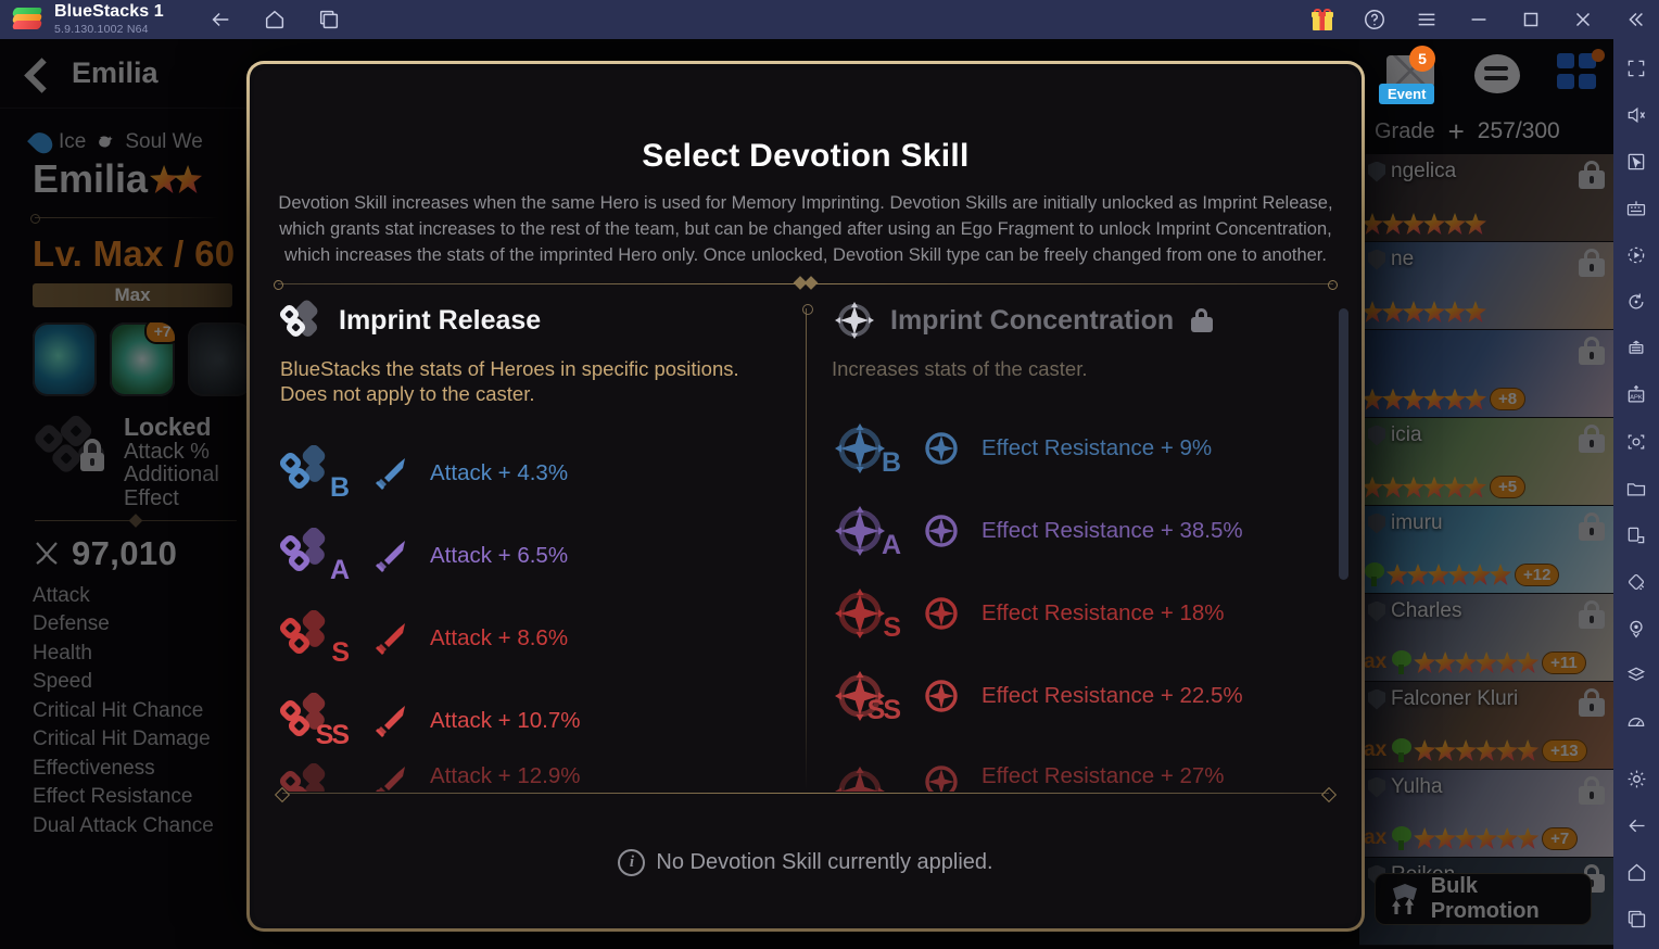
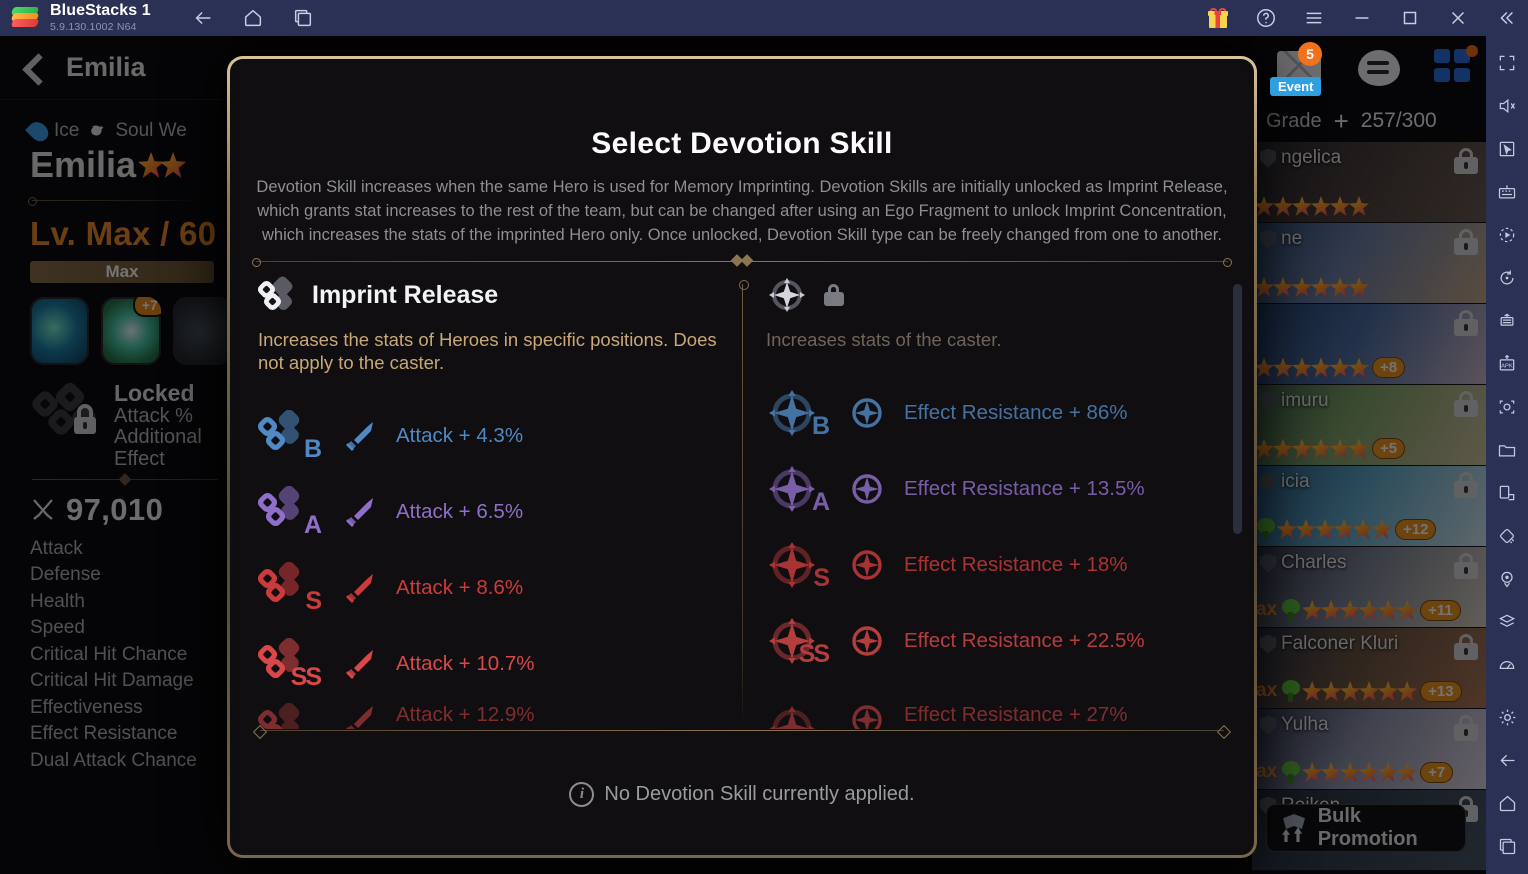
  BlueStacks 1
  5.9.130.1002 N64
  Emilia
  Ice
  Soul We
  Emilia
  Lv. Max / 60
  Max
  +7
  Locked
  Attack %
  Additional
  Effect
  97,010
  Attack
  Defense
  Health
  Speed
  Critical Hit Chance
  Critical Hit Damage
  Effectiveness
  Effect Resistance
  Dual Attack Chance
  5
  Event
  Grade
  +
  257/300
  ngelica
  ne
  +8
- icia
+ imuru
  +5
- imuru
+ icia
  +12
  Charles
  ax
  +11
  Falconer Kluri
  ax
  +13
  Yulha
  ax
  +7
  Bulk Promotion
  Select Devotion Skill
  Devotion Skill increases when the same Hero is used for Memory Imprinting. Devotion Skills are initially unlocked as Imprint Release, which grants stat increases to the rest of the team, but can be changed after using an Ego Fragment to unlock Imprint Concentration, which increases the stats of the imprinted Hero only. Once unlocked, Devotion Skill type can be freely changed from one to another.
  Imprint Release
- BlueStacks the stats of Heroes in specific positions. Does not apply to the caster.
+ Increases the stats of Heroes in specific positions. Does not apply to the caster.
  B
  Attack + 4.3%
  A
  Attack + 6.5%
  S
  Attack + 8.6%
  SS
  Attack + 10.7%
- Imprint Concentration
  Increases stats of the caster.
  B
- Effect Resistance + 9%
+ Effect Resistance + 86%
  A
- Effect Resistance + 38.5%
+ Effect Resistance + 13.5%
  S
  Effect Resistance + 18%
  SS
  Effect Resistance + 22.5%
  Attack + 12.9%
  Effect Resistance + 27%
  i
  No Devotion Skill currently applied.
